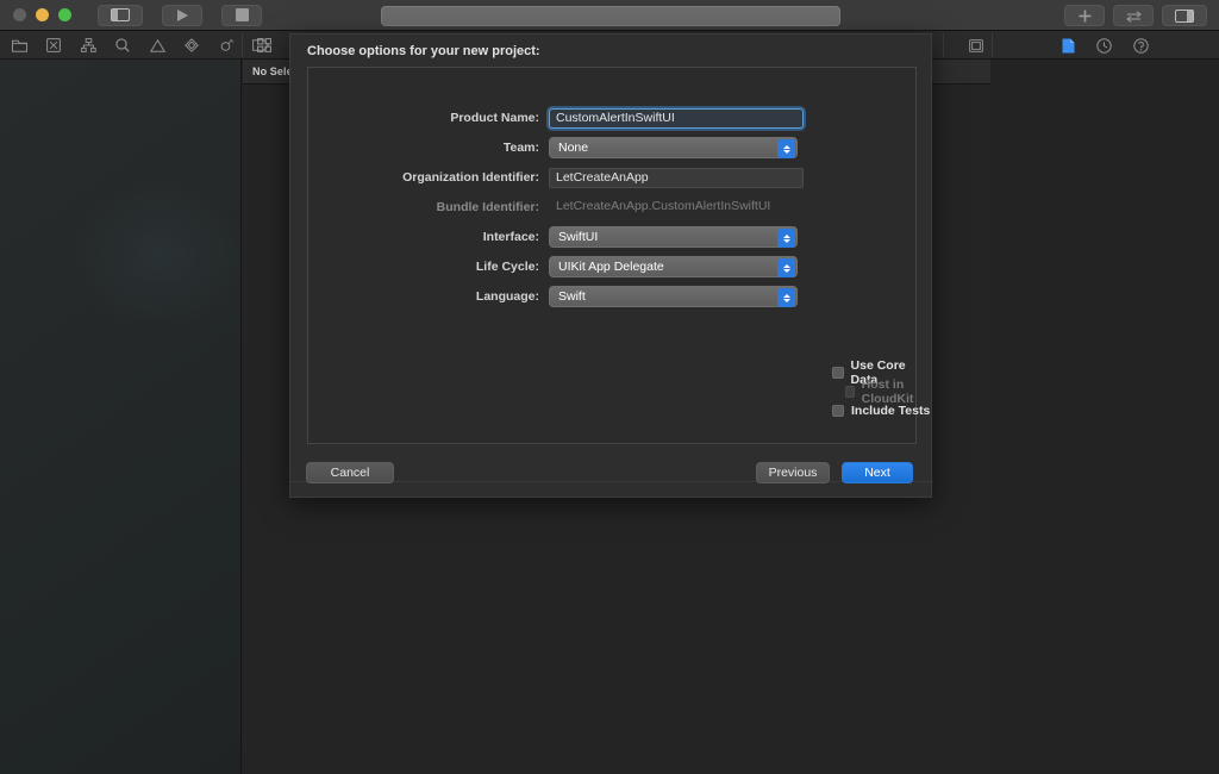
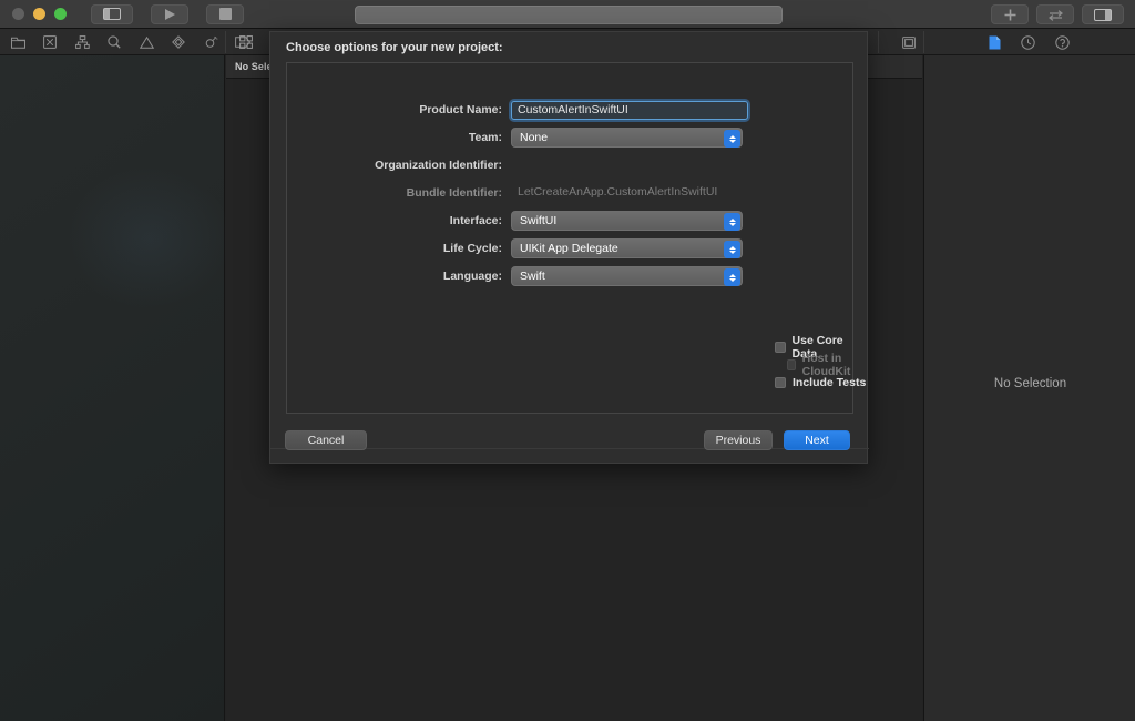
  No Sel
+ No Selection
  Choose options for your new project:
  Product Name:
  CustomAlertInSwiftUI
  Team:
  None
  Organization Identifier:
- LetCreateAnApp
  Bundle Identifier:
  LetCreateAnApp.CustomAlertInSwiftUI
  Interface:
  SwiftUI
  Life Cycle:
  UIKit App Delegate
  Language:
  Swift
  Use Core Data
  Host in CloudKit
  Include Tests
  Cancel
  Previous
  Next
